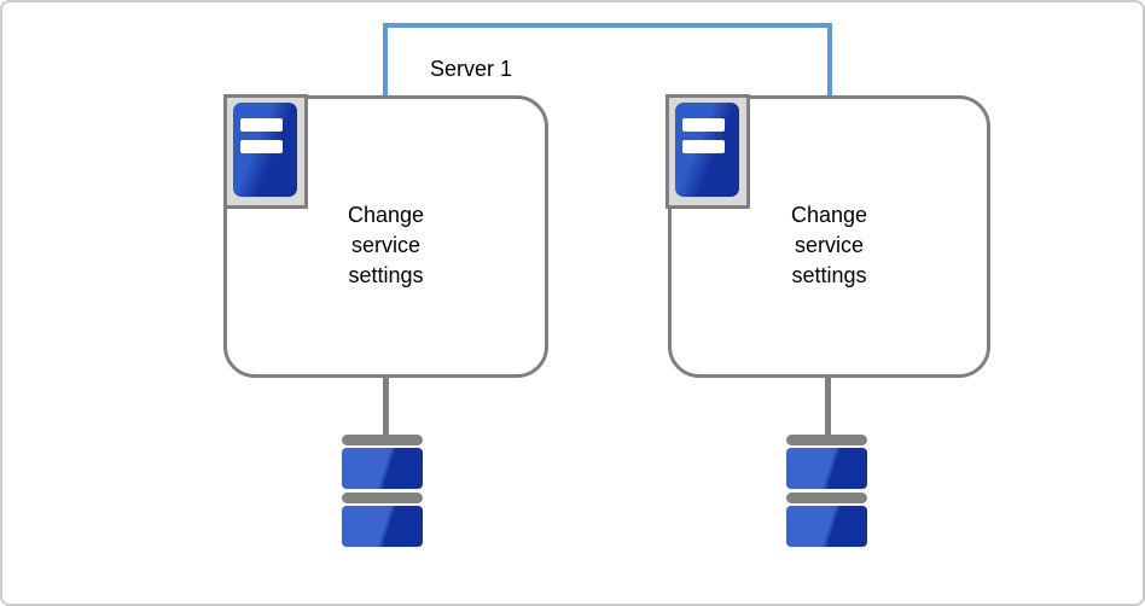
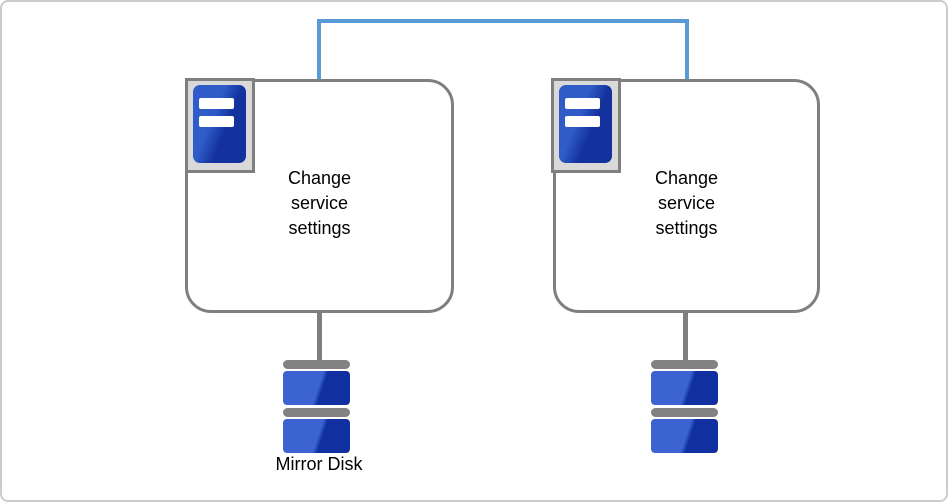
- Server 1
  Change
  service
  settings
  Change
  service
  settings
+ Mirror Disk
